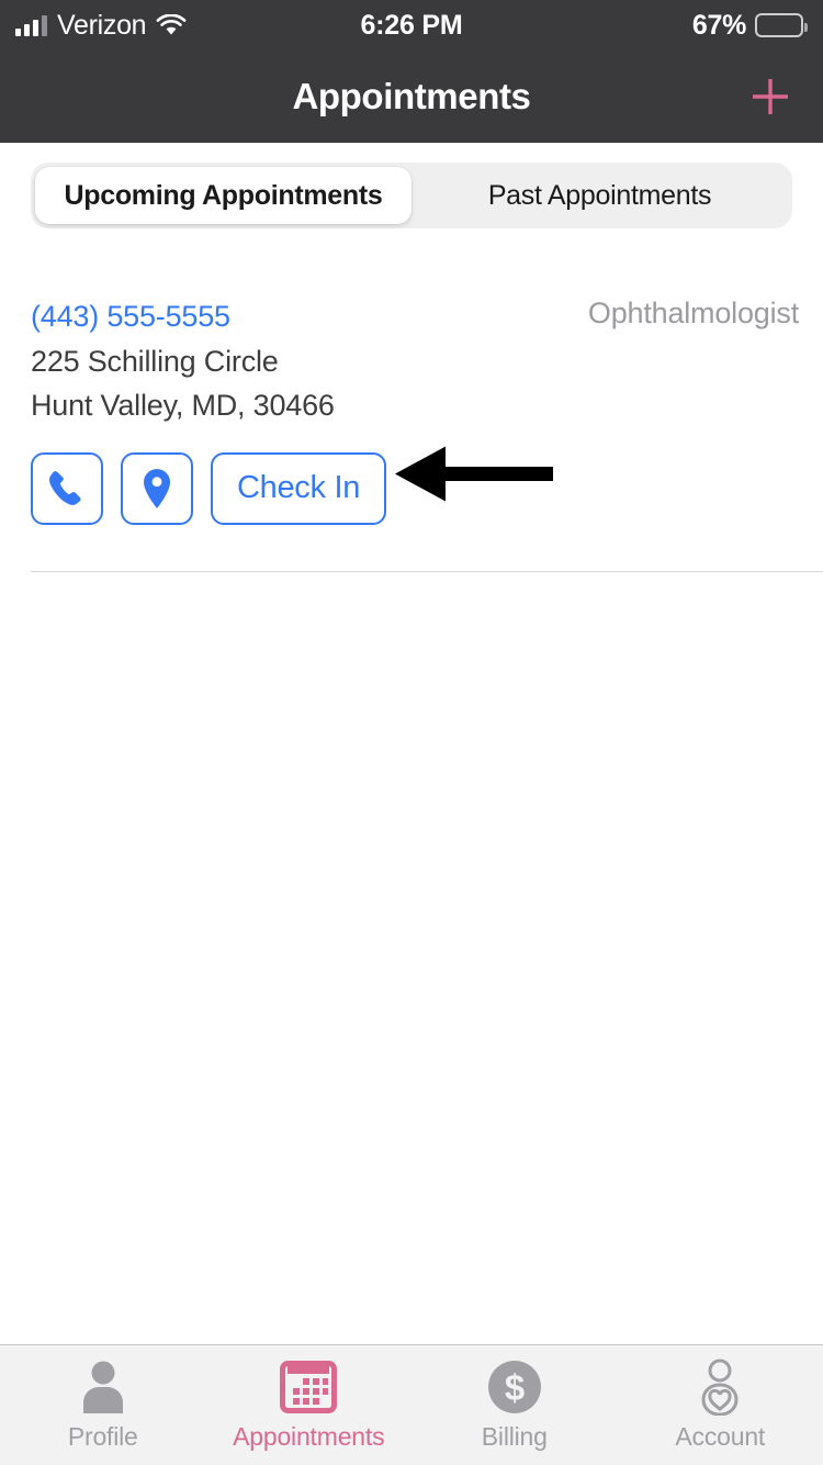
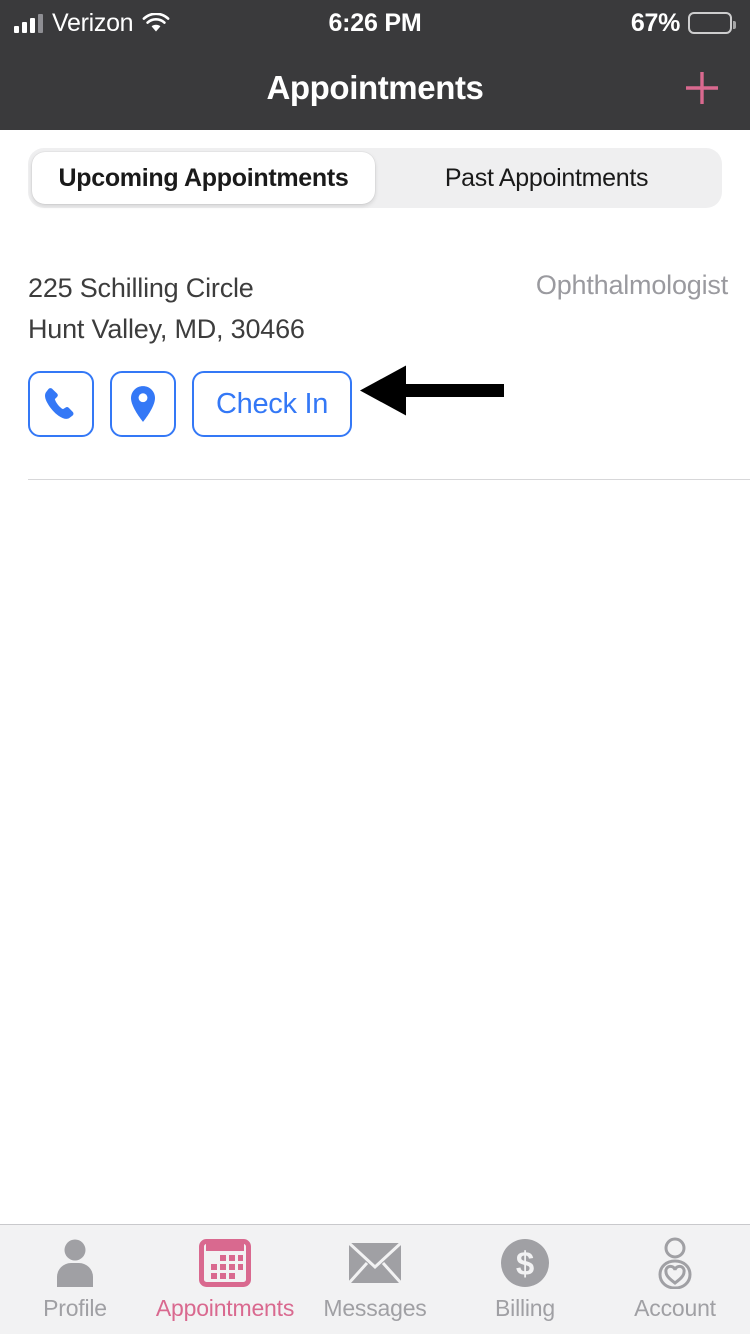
  Verizon
  6:26 PM
  67%
  Appointments
  Upcoming Appointments
  Past Appointments
- (443) 555-5555
  225 Schilling Circle
  Hunt Valley, MD, 30466
  Ophthalmologist
  Check In
  Profile
  Appointments
+ Messages
  $
  Billing
  Account
